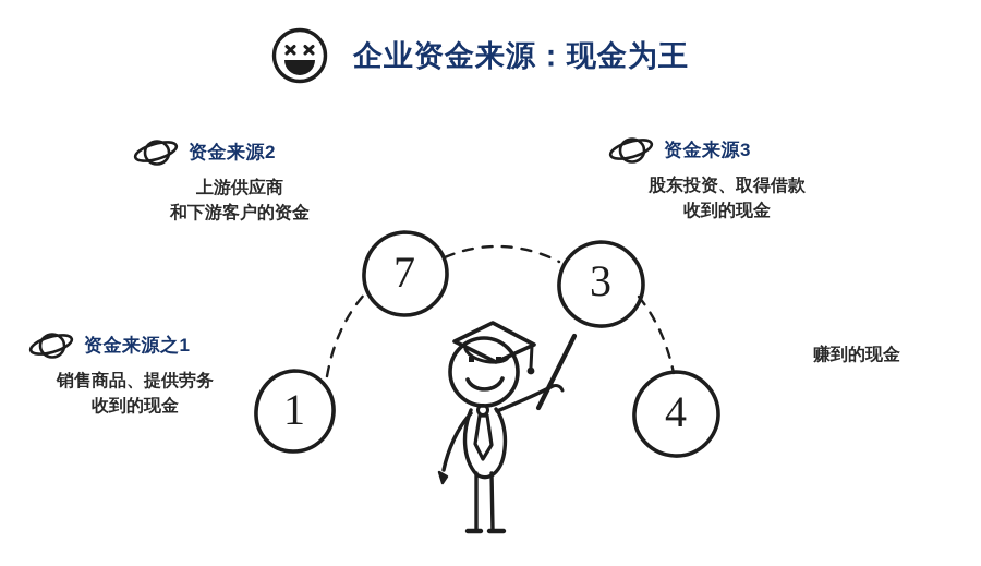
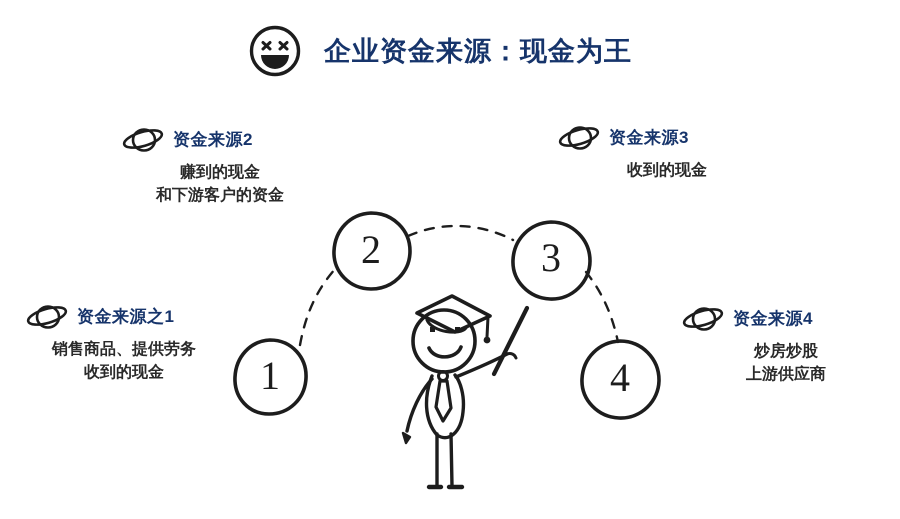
  企业资金来源：现金为王
  1
- 7
+ 2
  3
  4
  资金来源2
- 上游供应商
+ 赚到的现金
  和下游客户的资金
  资金来源3
- 股东投资、取得借款
  收到的现金
  资金来源之1
  销售商品、提供劳务
  收到的现金
+ 资金来源4
+ 炒房炒股
- 赚到的现金
+ 上游供应商
